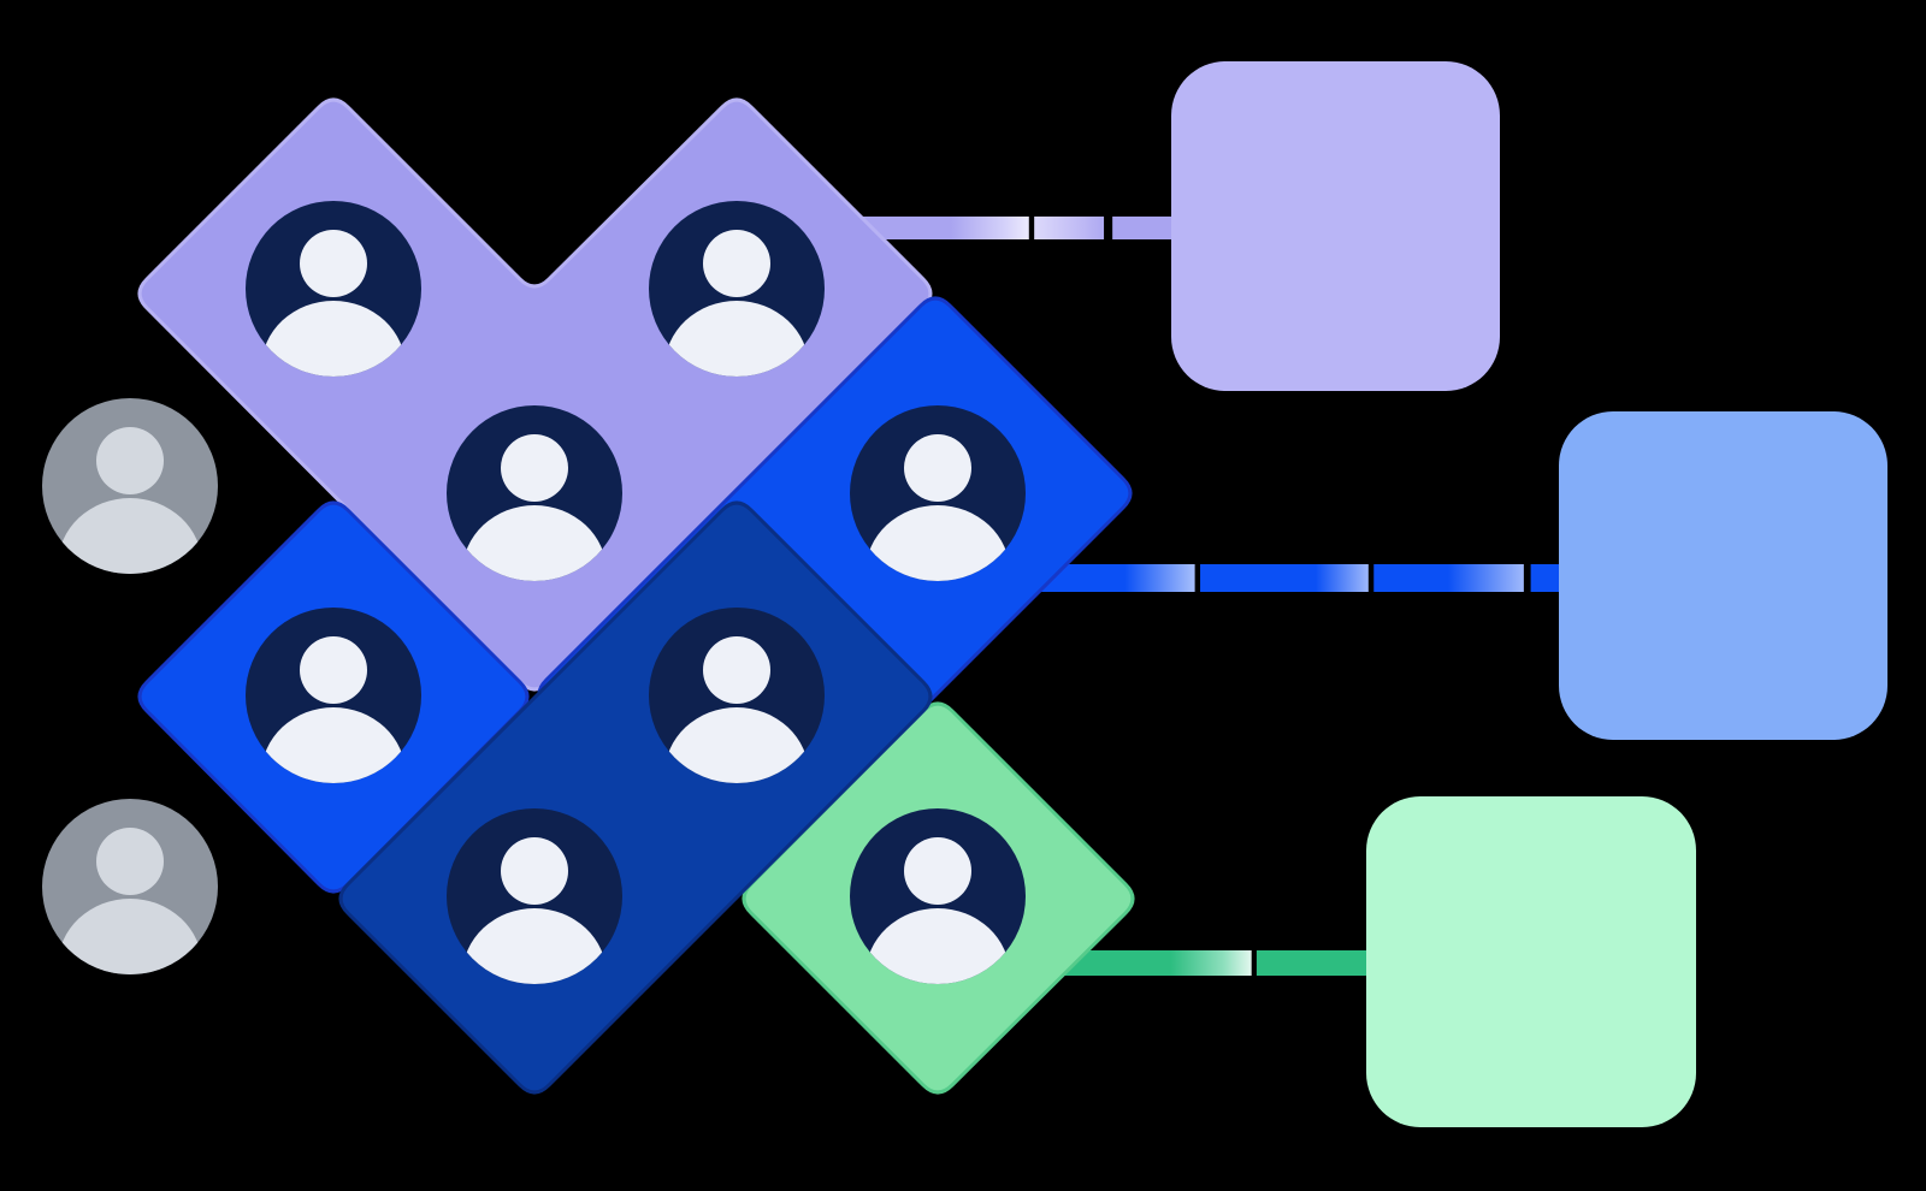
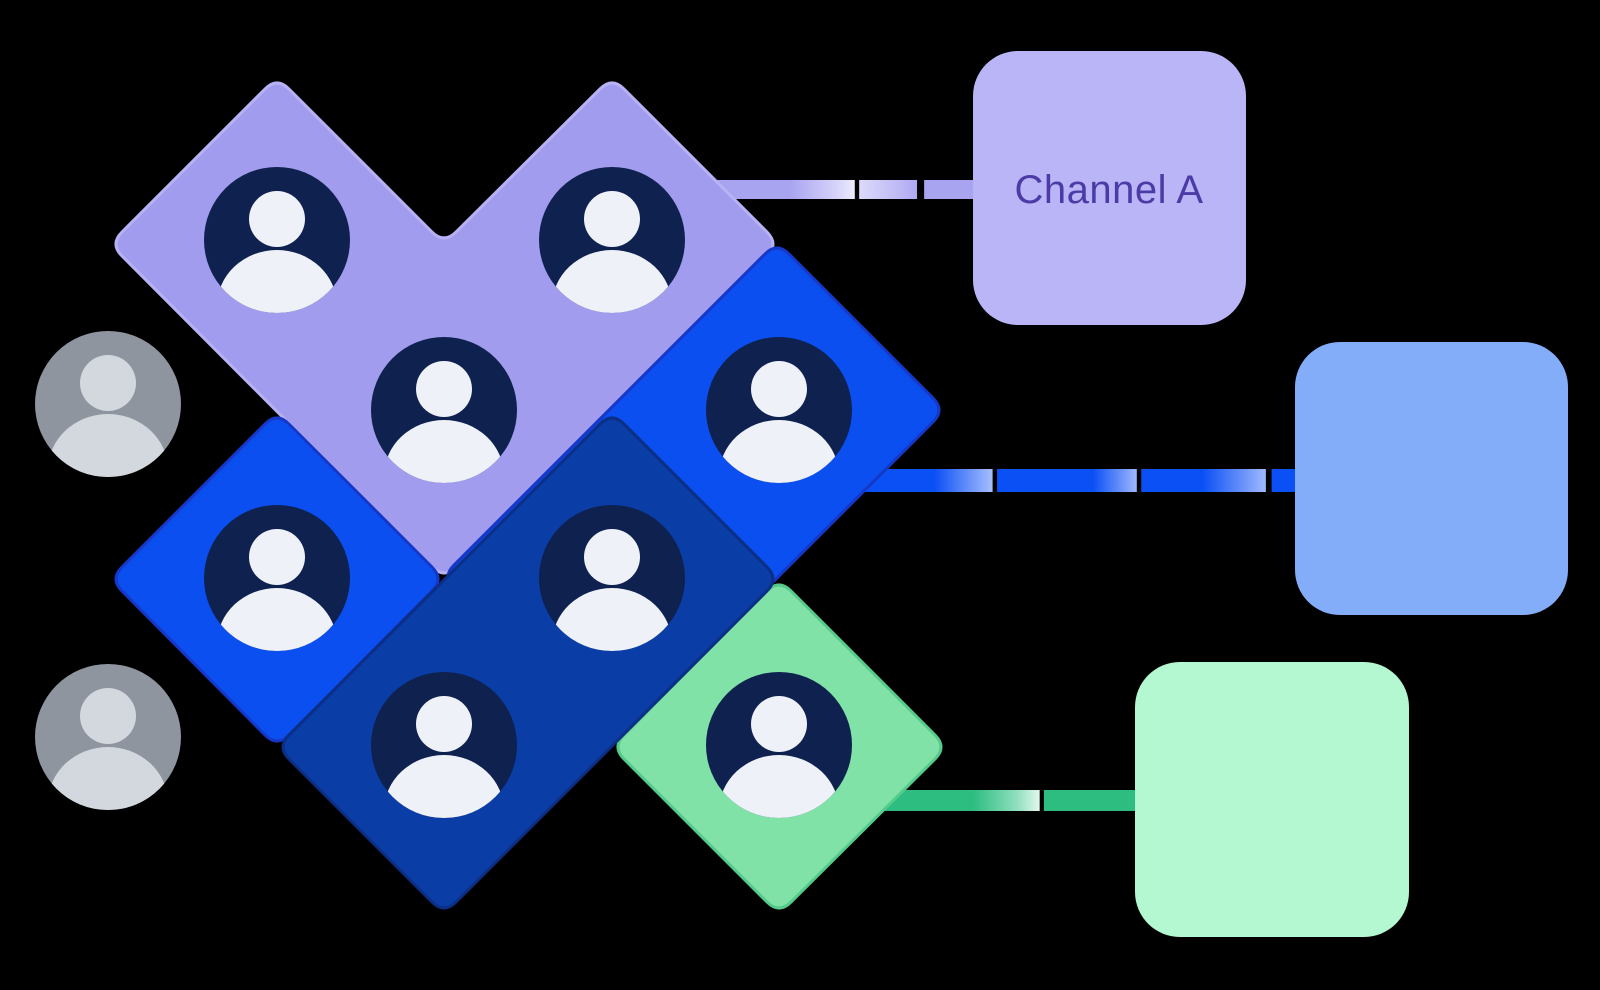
+ Channel A
